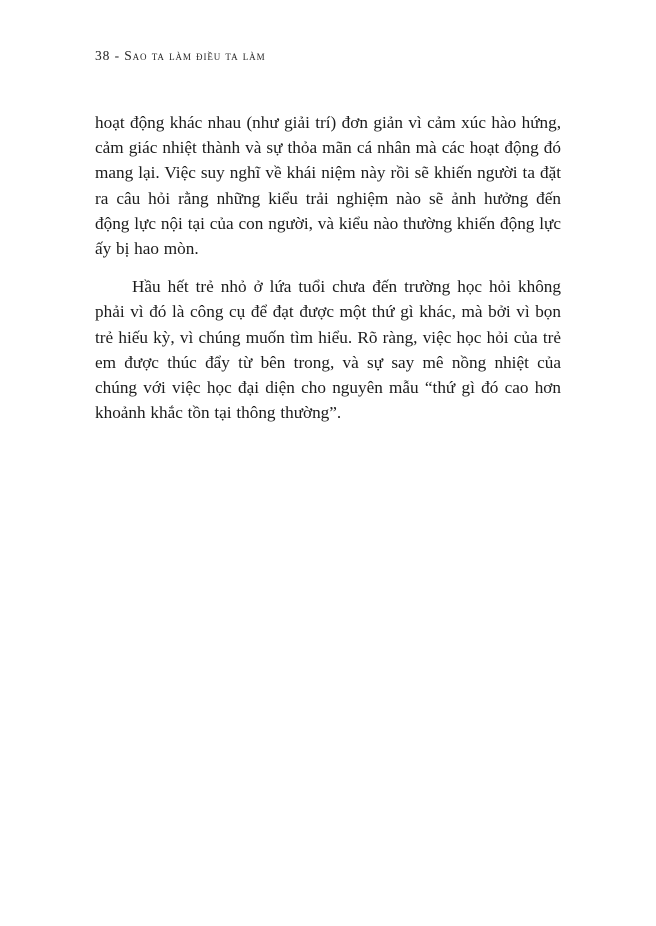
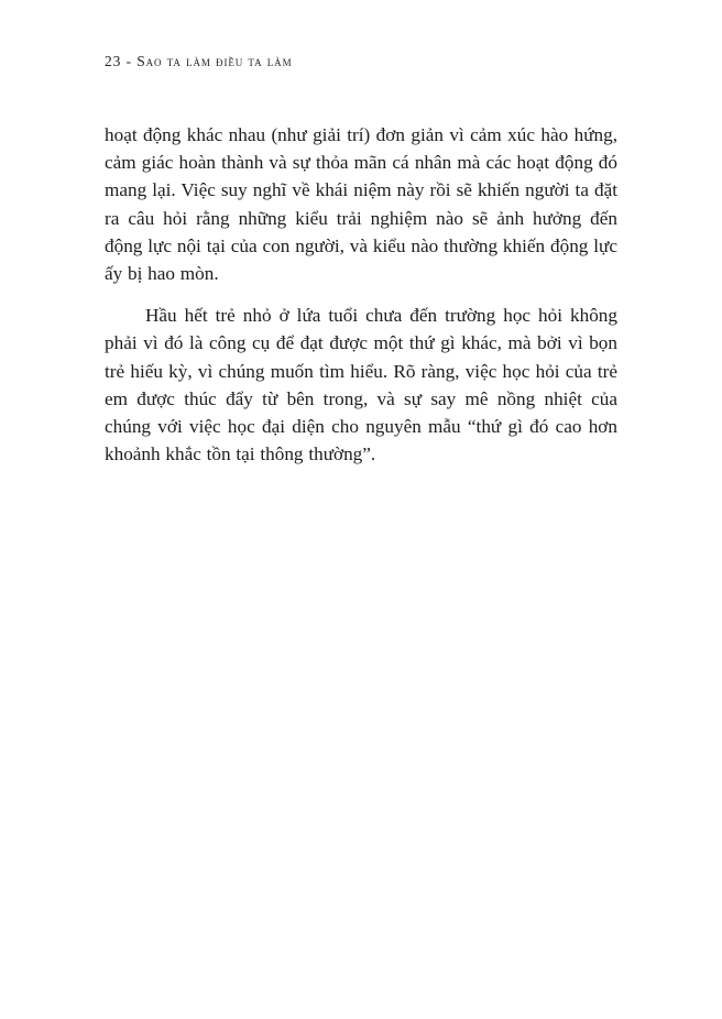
- 38 - Sao ta làm điều ta làm
+ 23 - Sao ta làm điều ta làm
- hoạt động khác nhau (như giải trí) đơn giản vì cảm xúc hào hứng, cảm giác nhiệt thành và sự thỏa mãn cá nhân mà các hoạt động đó mang lại. Việc suy nghĩ về khái niệm này rồi sẽ khiến người ta đặt ra câu hỏi rằng những kiểu trải nghiệm nào sẽ ảnh hưởng đến động lực nội tại của con người, và kiểu nào thường khiến động lực ấy bị hao mòn.
+ hoạt động khác nhau (như giải trí) đơn giản vì cảm xúc hào hứng, cảm giác hoàn thành và sự thỏa mãn cá nhân mà các hoạt động đó mang lại. Việc suy nghĩ về khái niệm này rồi sẽ khiến người ta đặt ra câu hỏi rằng những kiểu trải nghiệm nào sẽ ảnh hưởng đến động lực nội tại của con người, và kiểu nào thường khiến động lực ấy bị hao mòn.
  Hầu hết trẻ nhỏ ở lứa tuổi chưa đến trường học hỏi không phải vì đó là công cụ để đạt được một thứ gì khác, mà bởi vì bọn trẻ hiếu kỳ, vì chúng muốn tìm hiểu. Rõ ràng, việc học hỏi của trẻ em được thúc đẩy từ bên trong, và sự say mê nồng nhiệt của chúng với việc học đại diện cho nguyên mẫu “thứ gì đó cao hơn khoảnh khắc tồn tại thông thường”.
